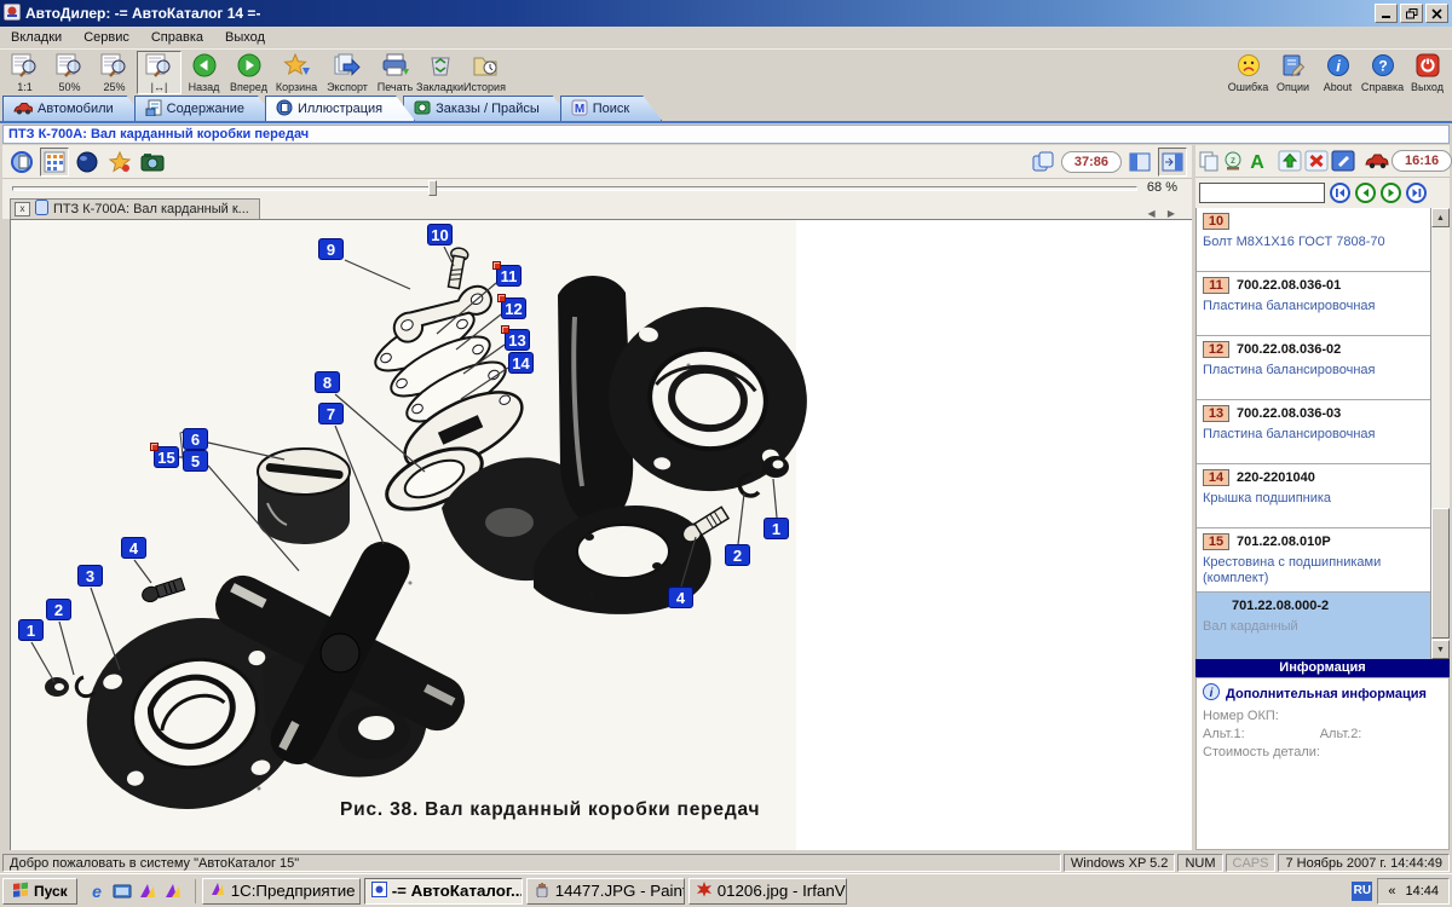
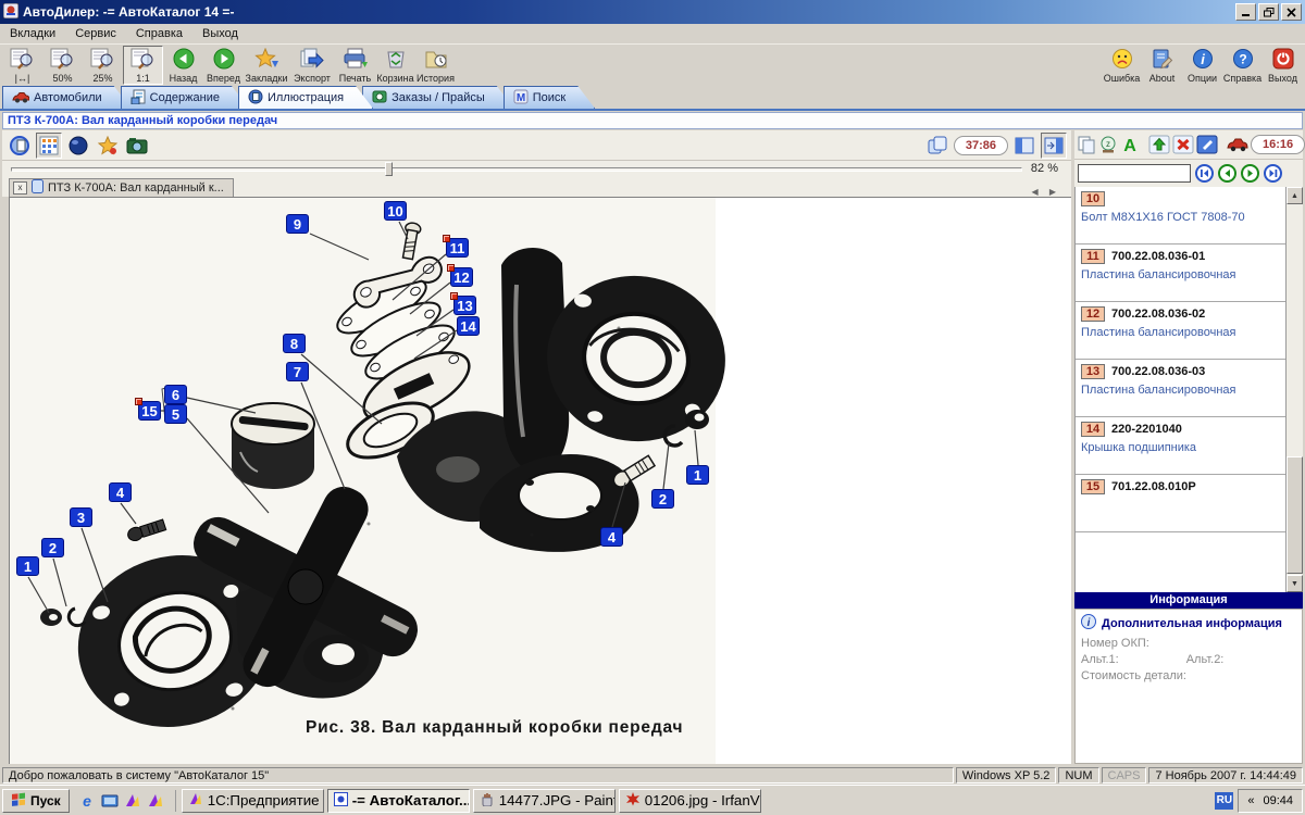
  АвтоДилер: -= АвтоКаталог 14 =-
  Вкладки
  Сервис
  Справка
  Выход
- 1:1
+ |↔|
  50%
  25%
- |↔|
+ 1:1
  Назад
  Вперед
- Корзина
+ Закладки
  Экспорт
  Печать
- Закладки
+ Корзина
  История
  Ошибка
- Опции
+ About
  i
- About
+ Опции
  ?
  Справка
  Выход
  Автомобили
  Содержание
  Иллюстрация
  Заказы / Прайсы
  M
  Поиск
  ПТЗ К-700А: Вал карданный коробки передач
  37:86
- 68 %
+ 82 %
  x
  ПТЗ К-700А: Вал карданный к...
  ◀ ▶
  Рис. 38. Вал карданный коробки передач
  9
  10
  11
  12
  13
  14
  8
  7
  6
  15
  5
  4
  3
  2
  1
  1
  2
  4
  z
  A
  16:16
  10
  Болт М8Х1Х16 ГОСТ 7808-70
  11
  700.22.08.036-01
  Пластина балансировочная
  12
  700.22.08.036-02
  Пластина балансировочная
  13
  700.22.08.036-03
  Пластина балансировочная
  14
  220-2201040
  Крышка подшипника
  15
  701.22.08.010Р
- Крестовина с подшипниками (комплект)
- 701.22.08.000-2
- Вал карданный
  Информация
  i
  Дополнительная информация
  Номер ОКП:
  Альт.1:
  Альт.2:
  Стоимость детали:
  Добро пожаловать в систему "АвтоКаталог 15"
  Windows XP 5.2
  NUM
  CAPS
  7 Ноябрь 2007 г. 14:44:49
  Пуск
  e
  1С:Предприятие
  -= АвтоКаталог..
  14477.JPG - Pain
  01206.jpg - IrfanV
  RU
  «
- 14:44
+ 09:44
